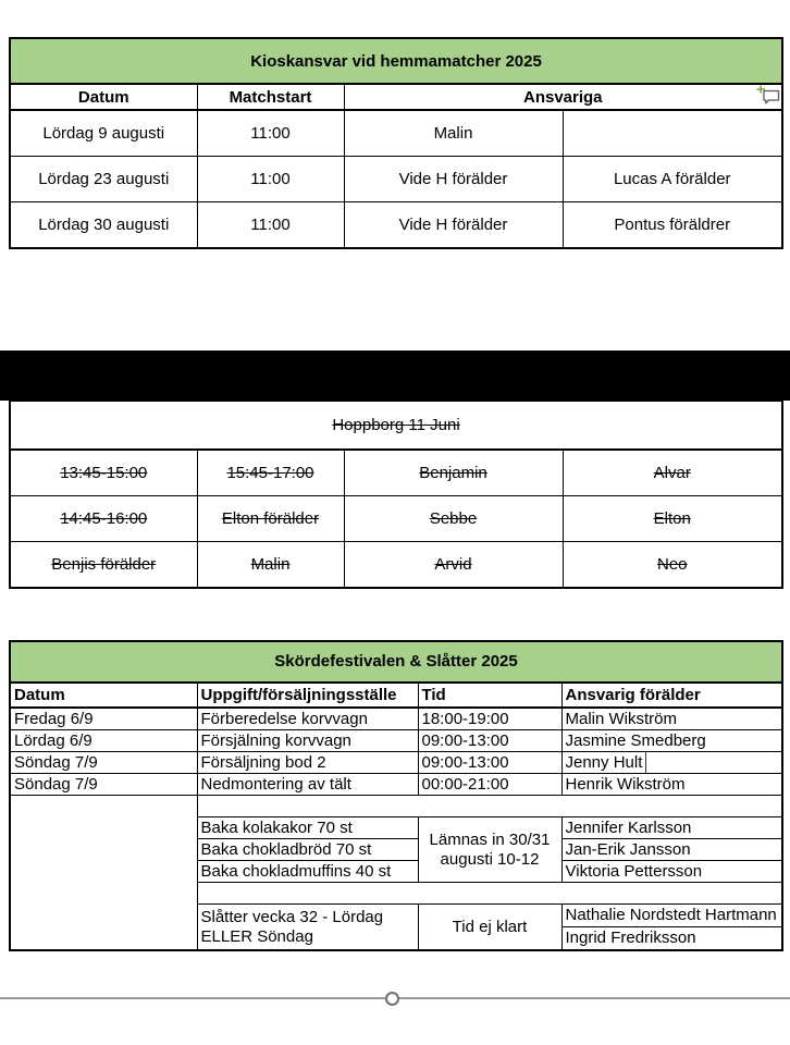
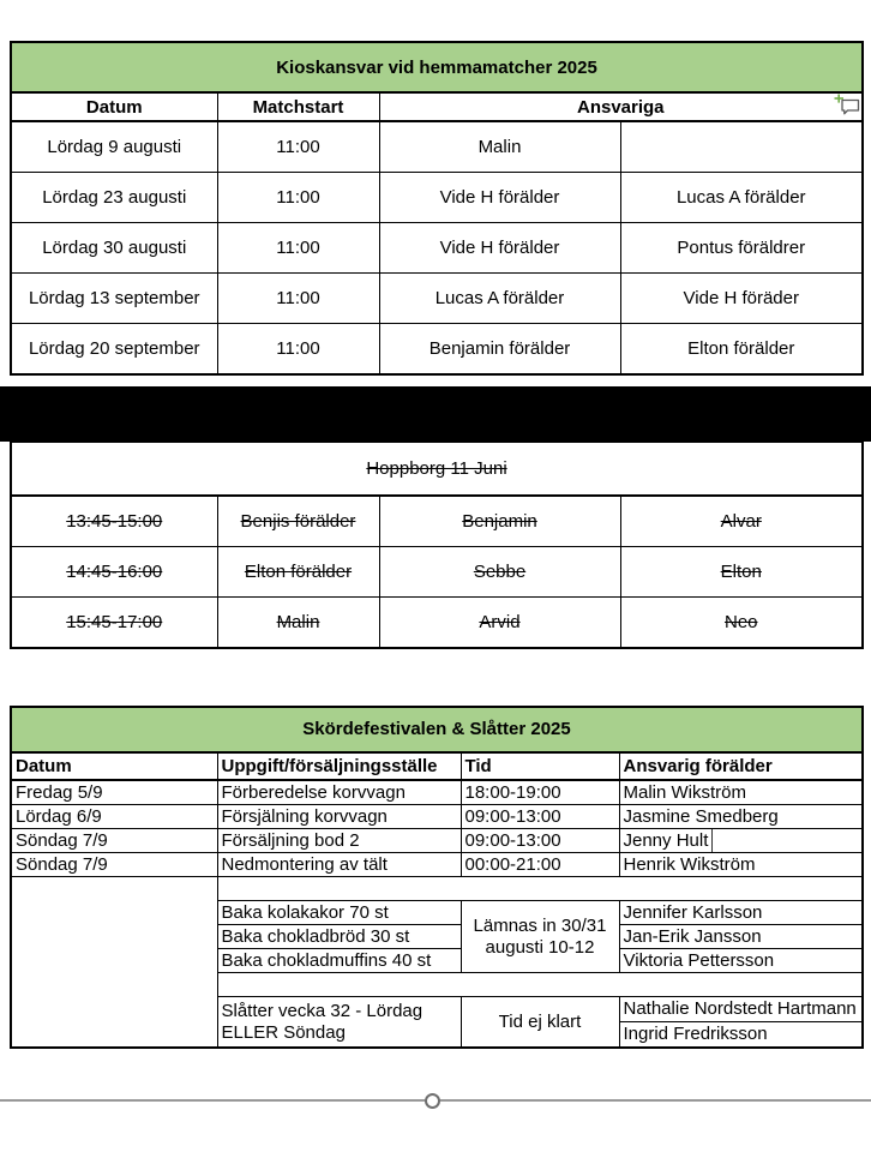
  Kioskansvar vid hemmamatcher 2025
  Datum	Matchstart	Ansvariga
  Lördag 9 augusti	11:00	Malin
  Lördag 23 augusti	11:00	Vide H förälder	Lucas A förälder
  Lördag 30 augusti	11:00	Vide H förälder	Pontus föräldrer
+ Lördag 13 september	11:00	Lucas A förälder	Vide H föräder
+ Lördag 20 september	11:00	Benjamin förälder	Elton förälder
  Hoppborg 11 Juni
- 13:45-15:00	15:45-17:00	Benjamin	Alvar
+ 13:45-15:00	Benjis förälder	Benjamin	Alvar
  14:45-16:00	Elton förälder	Sebbe	Elton
- Benjis förälder	Malin	Arvid	Neo
+ 15:45-17:00	Malin	Arvid	Neo
  Skördefestivalen & Slåtter 2025
  Datum	Uppgift/försäljningsställe	Tid	Ansvarig förälder
- Fredag 6/9	Förberedelse korvvagn	18:00-19:00	Malin Wikström
+ Fredag 5/9	Förberedelse korvvagn	18:00-19:00	Malin Wikström
  Lördag 6/9	Försjälning korvvagn	09:00-13:00	Jasmine Smedberg
  Söndag 7/9	Försäljning bod 2	09:00-13:00	Jenny Hult
  Söndag 7/9	Nedmontering av tält	00:00-21:00	Henrik Wikström
  Baka kolakakor 70 st	Lämnas in 30/31 augusti 10-12	Jennifer Karlsson
- Baka chokladbröd 70 st	Jan-Erik Jansson
+ Baka chokladbröd 30 st	Jan-Erik Jansson
  Baka chokladmuffins 40 st	Viktoria Pettersson
  Slåtter vecka 32 - Lördag ELLER Söndag	Tid ej klart	Nathalie Nordstedt Hartmann
  Ingrid Fredriksson
